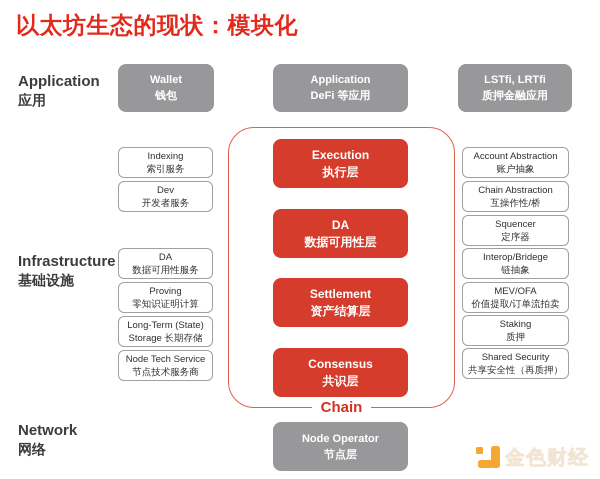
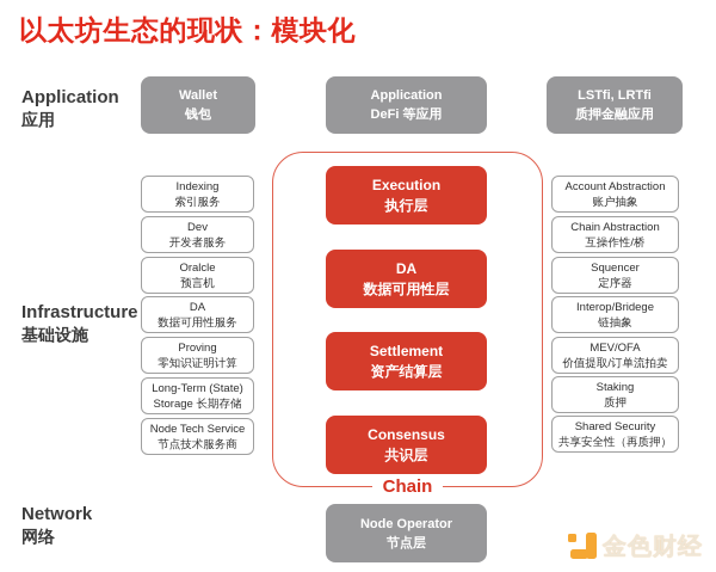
  以太坊生态的现状：模块化
  Application
  应用
  Infrastructure
  基础设施
  Network
  网络
  Wallet
  钱包
  Application
  DeFi 等应用
  LSTfi, LRTfi
  质押金融应用
  Indexing
  索引服务
  Dev
  开发者服务
+ Oralcle
+ 预言机
  DA
  数据可用性服务
  Proving
  零知识证明计算
  Long-Term (State)
  Storage 长期存储
  Node Tech Service
  节点技术服务商
  Execution
  执行层
  DA
  数据可用性层
  Settlement
  资产结算层
  Consensus
  共识层
  Chain
  Account Abstraction
  账户抽象
  Chain Abstraction
  互操作性/桥
  Squencer
  定序器
  Interop/Bridege
  链抽象
  MEV/OFA
  价值提取/订单流拍卖
  Staking
  质押
  Shared Security
  共享安全性（再质押）
  Node Operator
  节点层
  金色财经
